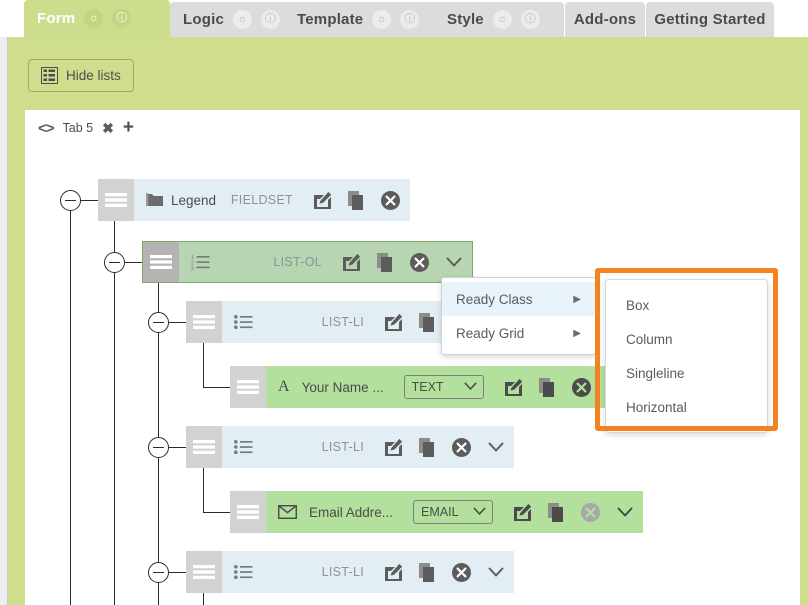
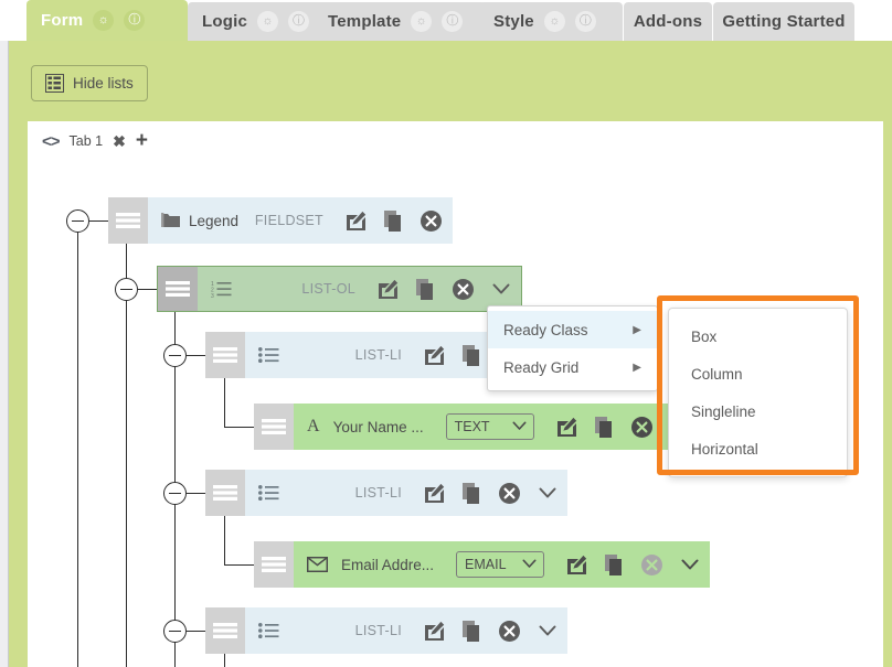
  Form
  ☼
  ⓘ
  Logic
  ☼
  ⓘ
  Template
  ☼
  ⓘ
  Style
  ☼
  ⓘ
  Add-ons
  Getting Started
  Hide lists
  <>
- Tab 5
+ Tab 1
  ✖
  +
  Legend
  FIELDSET
  LIST-OL
  LIST-LI
  A
  Your Name ...
  TEXT
  LIST-LI
  Email Addre...
  EMAIL
  LIST-LI
  Ready Class
  ▶
  Ready Grid
  ▶
  Box
  Column
  Singleline
  Horizontal
